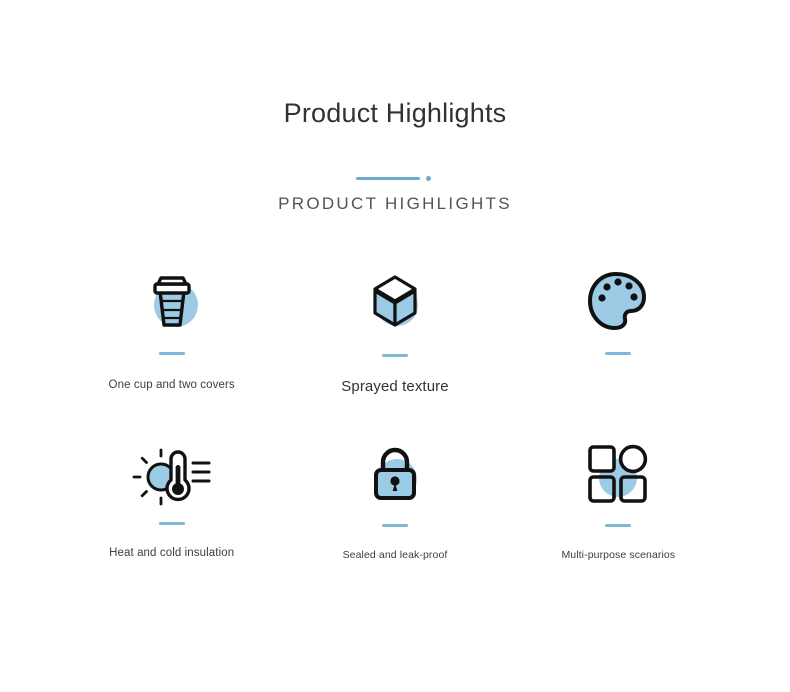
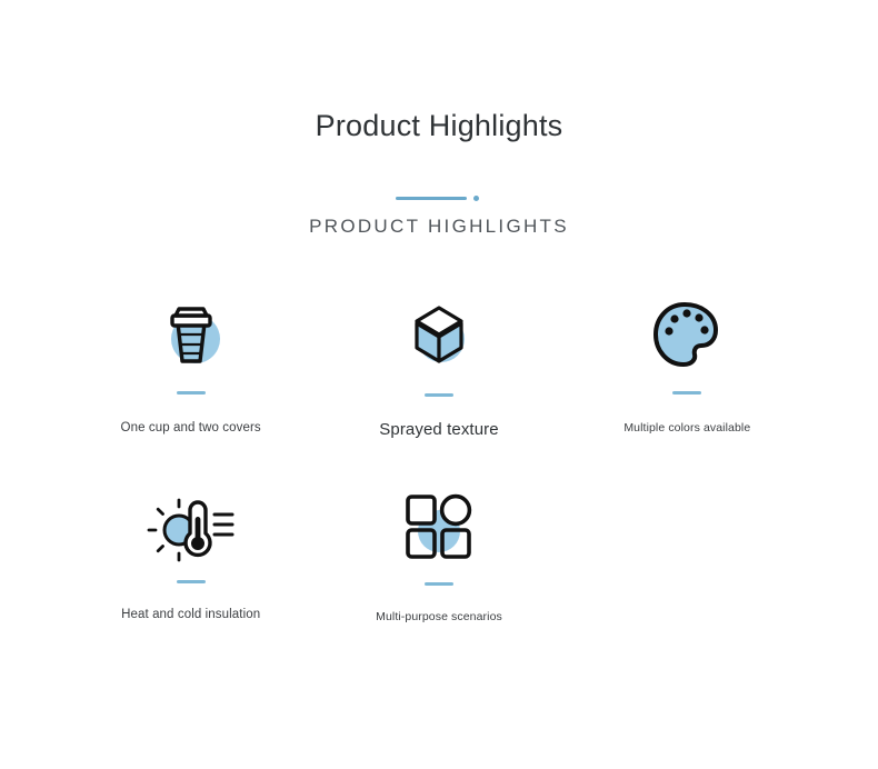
  Product Highlights
  PRODUCT HIGHLIGHTS
  One cup and two covers
  Sprayed texture
+ Multiple colors available
  Heat and cold insulation
- Sealed and leak-proof
  Multi-purpose scenarios
